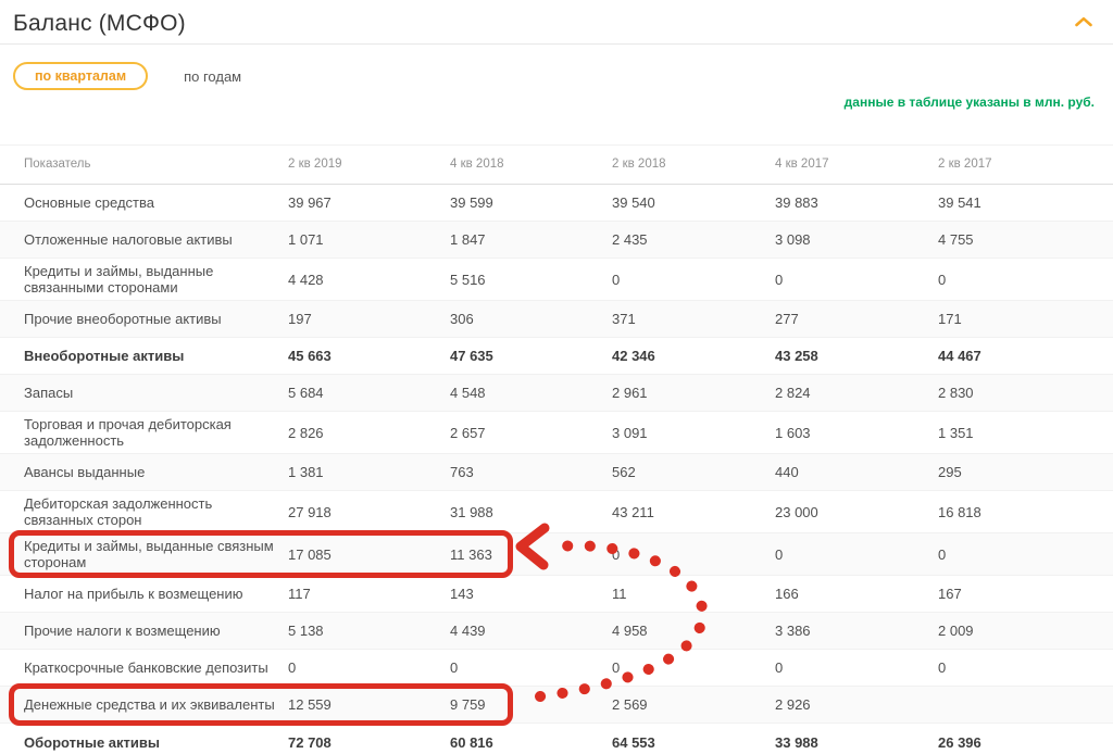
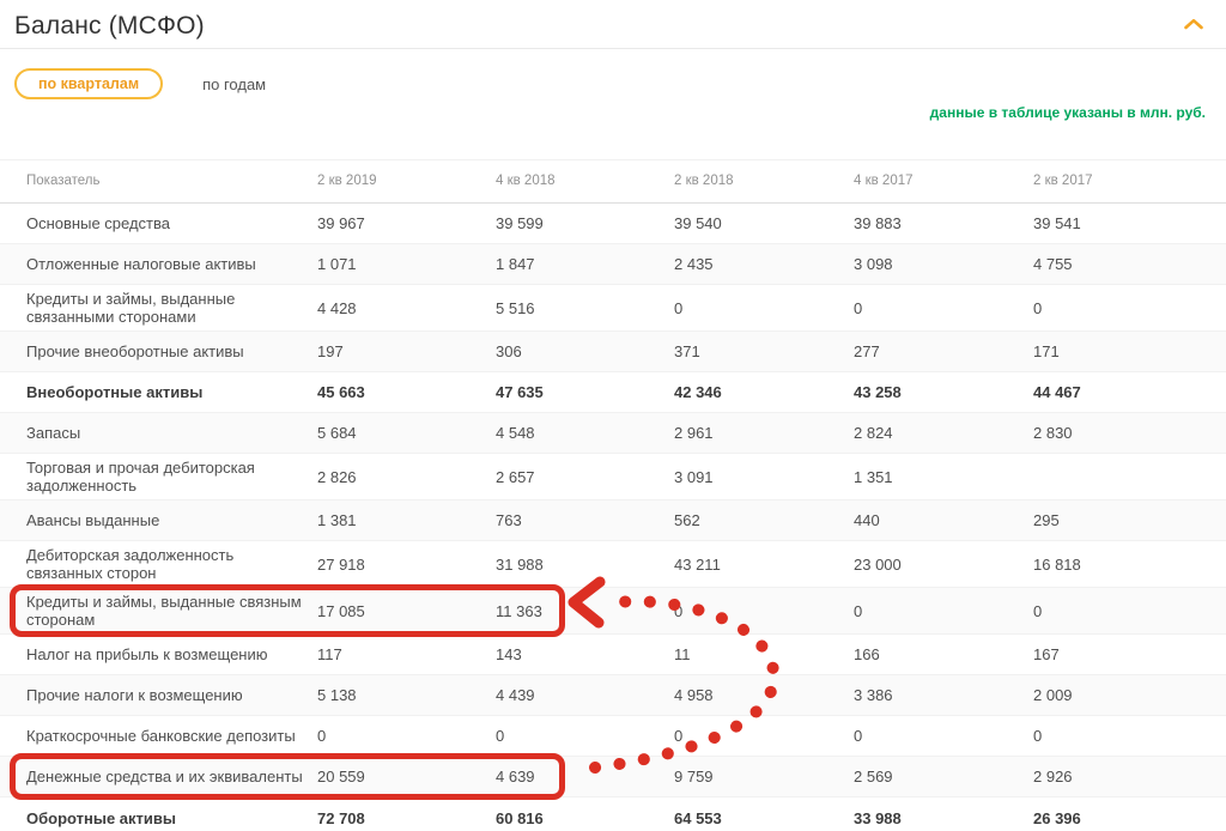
  Баланс (МСФО)
  по кварталам
  по годам
  данные в таблице указаны в млн. руб.
  Показатель
  2 кв 2019
  4 кв 2018
  2 кв 2018
  4 кв 2017
  2 кв 2017
  Основные средства
  39 967
  39 599
  39 540
  39 883
  39 541
  Отложенные налоговые активы
  1 071
  1 847
  2 435
  3 098
  4 755
  Кредиты и займы, выданные связанными сторонами
  4 428
  5 516
  0
  0
  0
  Прочие внеоборотные активы
  197
  306
  371
  277
  171
  Внеоборотные активы
  45 663
  47 635
  42 346
  43 258
  44 467
  Запасы
  5 684
  4 548
  2 961
  2 824
  2 830
  Торговая и прочая дебиторская задолженность
  2 826
  2 657
  3 091
- 1 603
  1 351
  Авансы выданные
  1 381
  763
  562
  440
  295
  Дебиторская задолженность связанных сторон
  27 918
  31 988
  43 211
  23 000
  16 818
  Кредиты и займы, выданные связным сторонам
  17 085
  11 363
  0
  0
  0
  Налог на прибыль к возмещению
  117
  143
  11
  166
  167
  Прочие налоги к возмещению
  5 138
  4 439
  4 958
  3 386
  2 009
  Краткосрочные банковские депозиты
  0
  0
  0
  0
  0
  Денежные средства и их эквиваленты
- 12 559
+ 20 559
+ 4 639
  9 759
  2 569
  2 926
  Оборотные активы
  72 708
  60 816
  64 553
  33 988
  26 396
